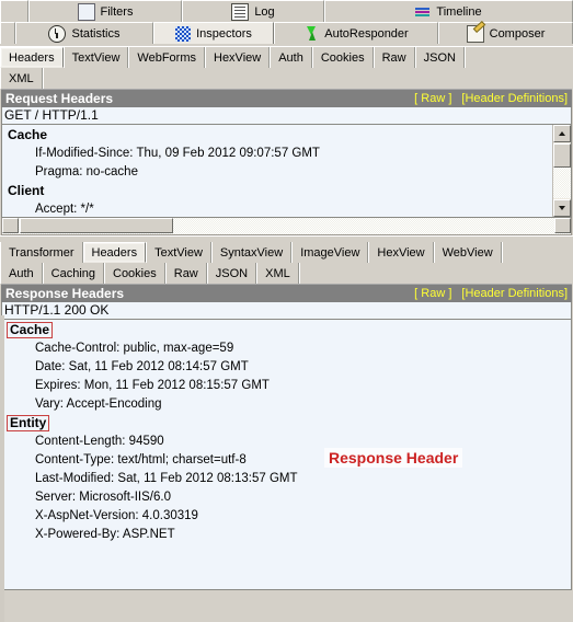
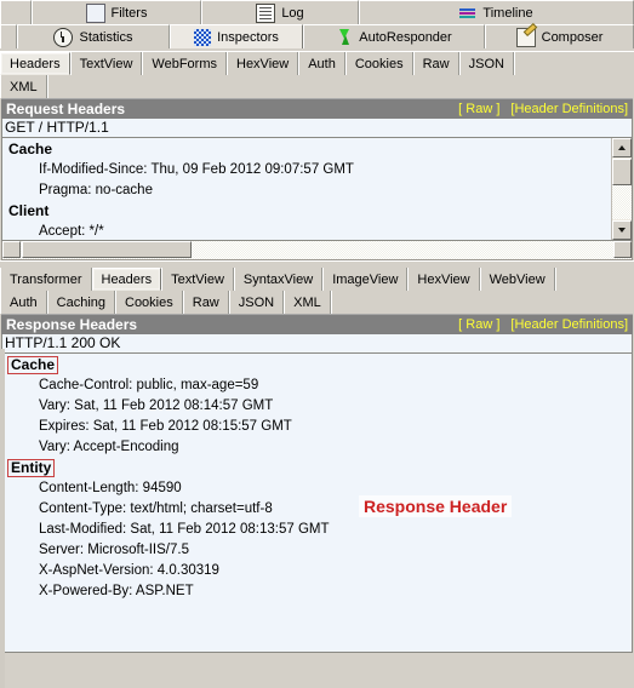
  Filters
  Log
  Timeline
  Statistics
  Inspectors
  AutoResponder
  Composer
  Headers
  TextView
  WebForms
  HexView
  Auth
  Cookies
  Raw
  JSON
  XML
  Request Headers
  [ Raw ]
  [Header Definitions]
  GET / HTTP/1.1
  Cache
  If-Modified-Since: Thu, 09 Feb 2012 09:07:57 GMT
  Pragma: no-cache
  Client
  Accept: */*
  Transformer
  Headers
  TextView
  SyntaxView
  ImageView
  HexView
  WebView
  Auth
  Caching
  Cookies
  Raw
  JSON
  XML
  Response Headers
  [ Raw ]
  [Header Definitions]
  HTTP/1.1 200 OK
  Cache
  Cache-Control: public, max-age=59
- Date: Sat, 11 Feb 2012 08:14:57 GMT
+ Vary: Sat, 11 Feb 2012 08:14:57 GMT
- Expires: Mon, 11 Feb 2012 08:15:57 GMT
+ Expires: Sat, 11 Feb 2012 08:15:57 GMT
  Vary: Accept-Encoding
  Entity
  Content-Length: 94590
  Content-Type: text/html; charset=utf-8
  Last-Modified: Sat, 11 Feb 2012 08:13:57 GMT
- Server: Microsoft-IIS/6.0
+ Server: Microsoft-IIS/7.5
  X-AspNet-Version: 4.0.30319
  X-Powered-By: ASP.NET
  Response Header
